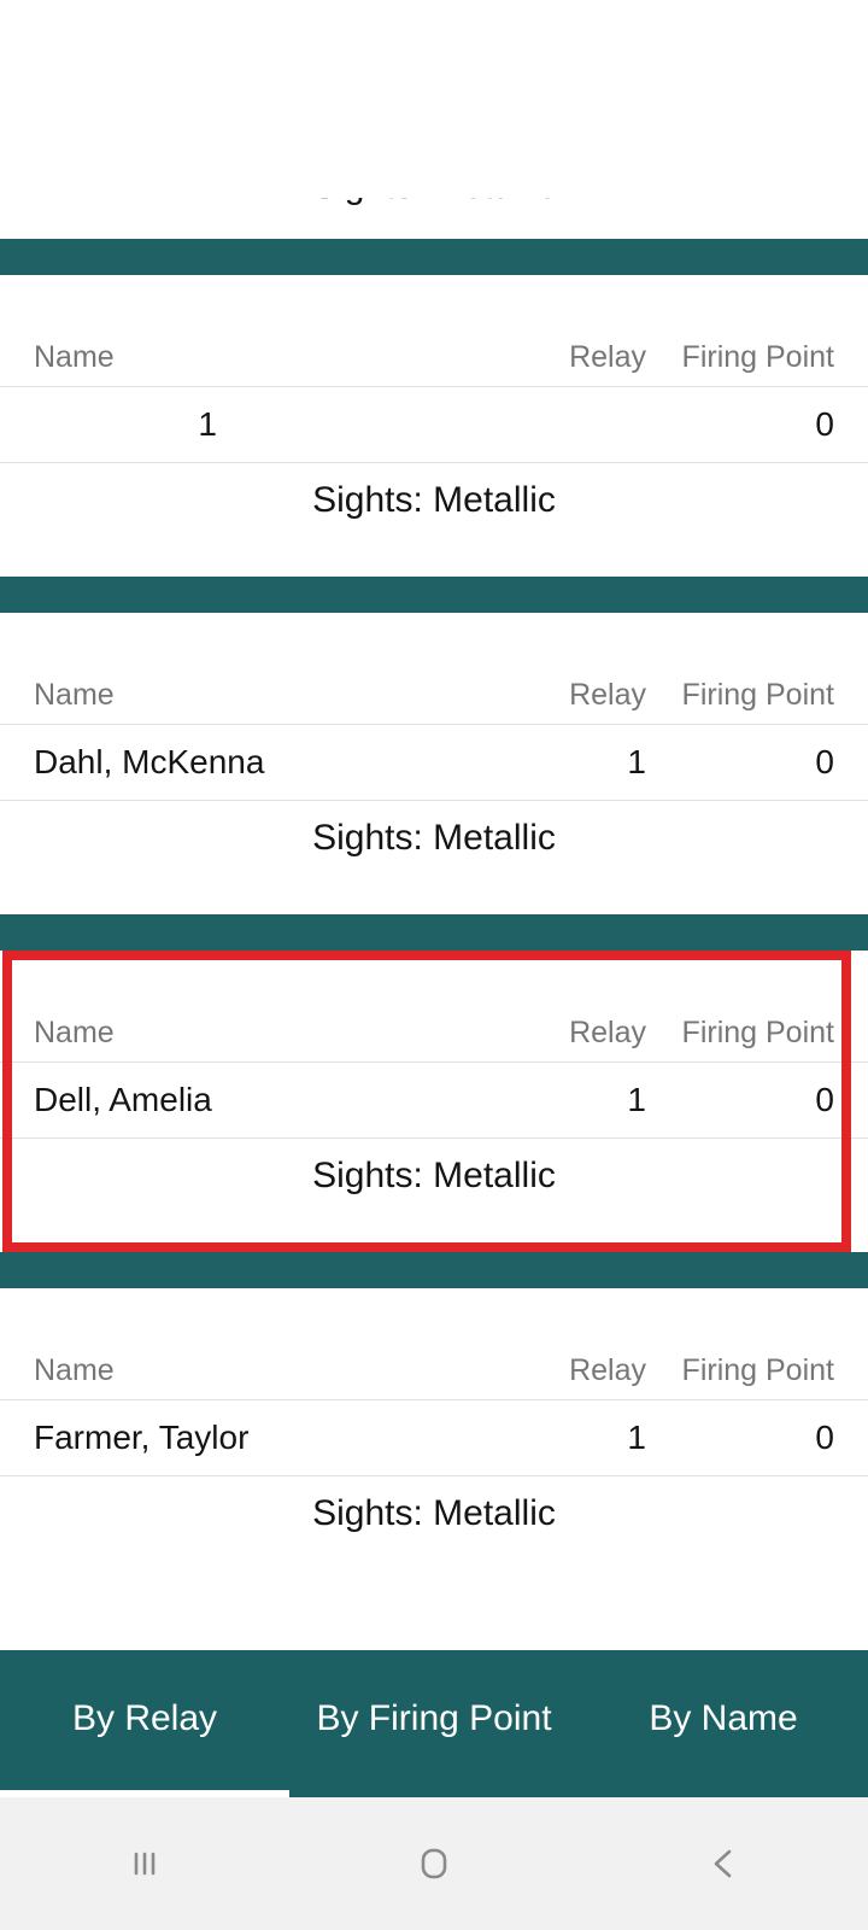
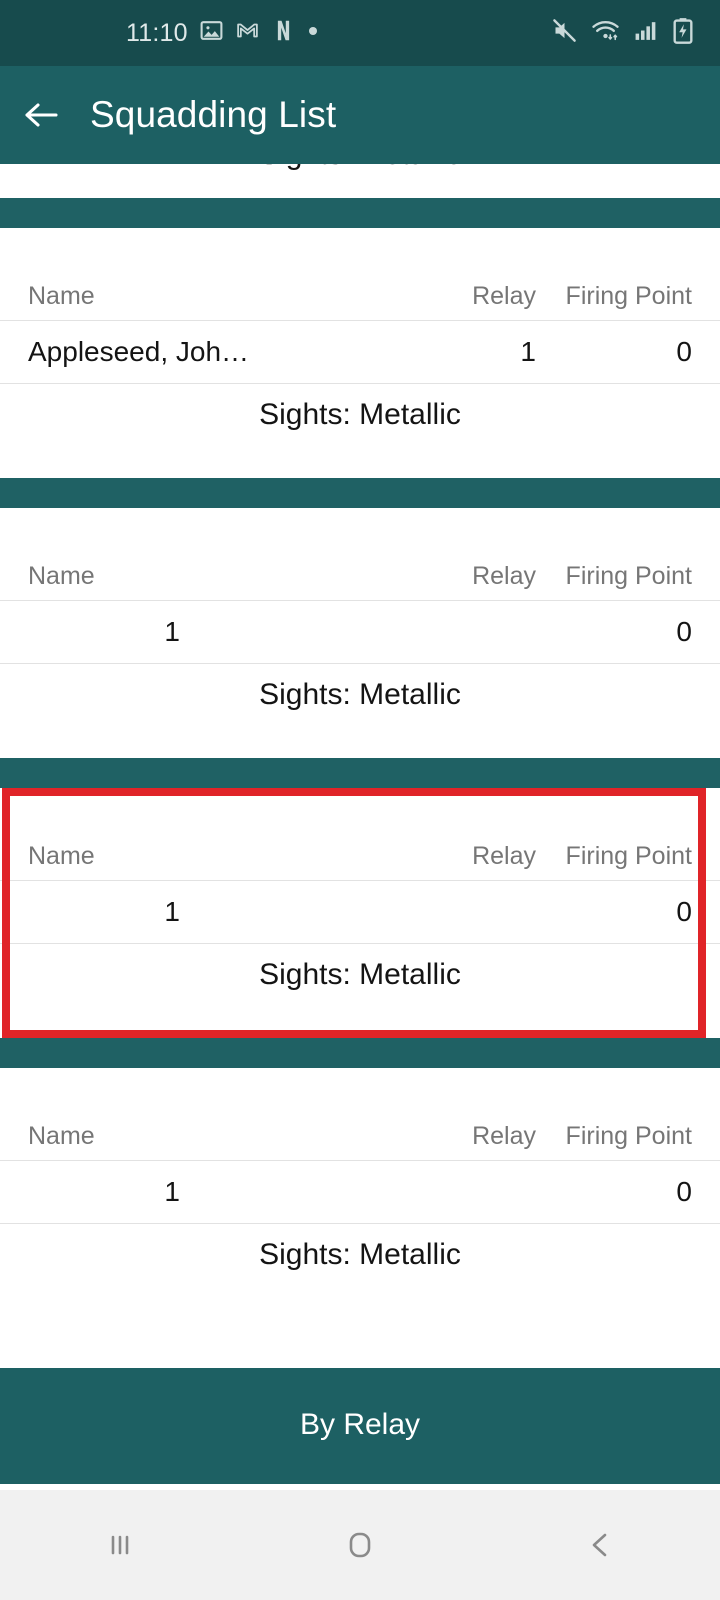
+ 11:10
+ Squadding List
  Name
  Relay
  Firing Point
+ Appleseed, Joh…
  1
  0
  Sights: Metallic
  Name
  Relay
  Firing Point
- Dahl, McKenna
  1
  0
  Sights: Metallic
  Name
  Relay
  Firing Point
- Dell, Amelia
  1
  0
  Sights: Metallic
  Name
  Relay
  Firing Point
- Farmer, Taylor
  1
  0
  Sights: Metallic
  By Relay
- By Firing Point
- By Name
